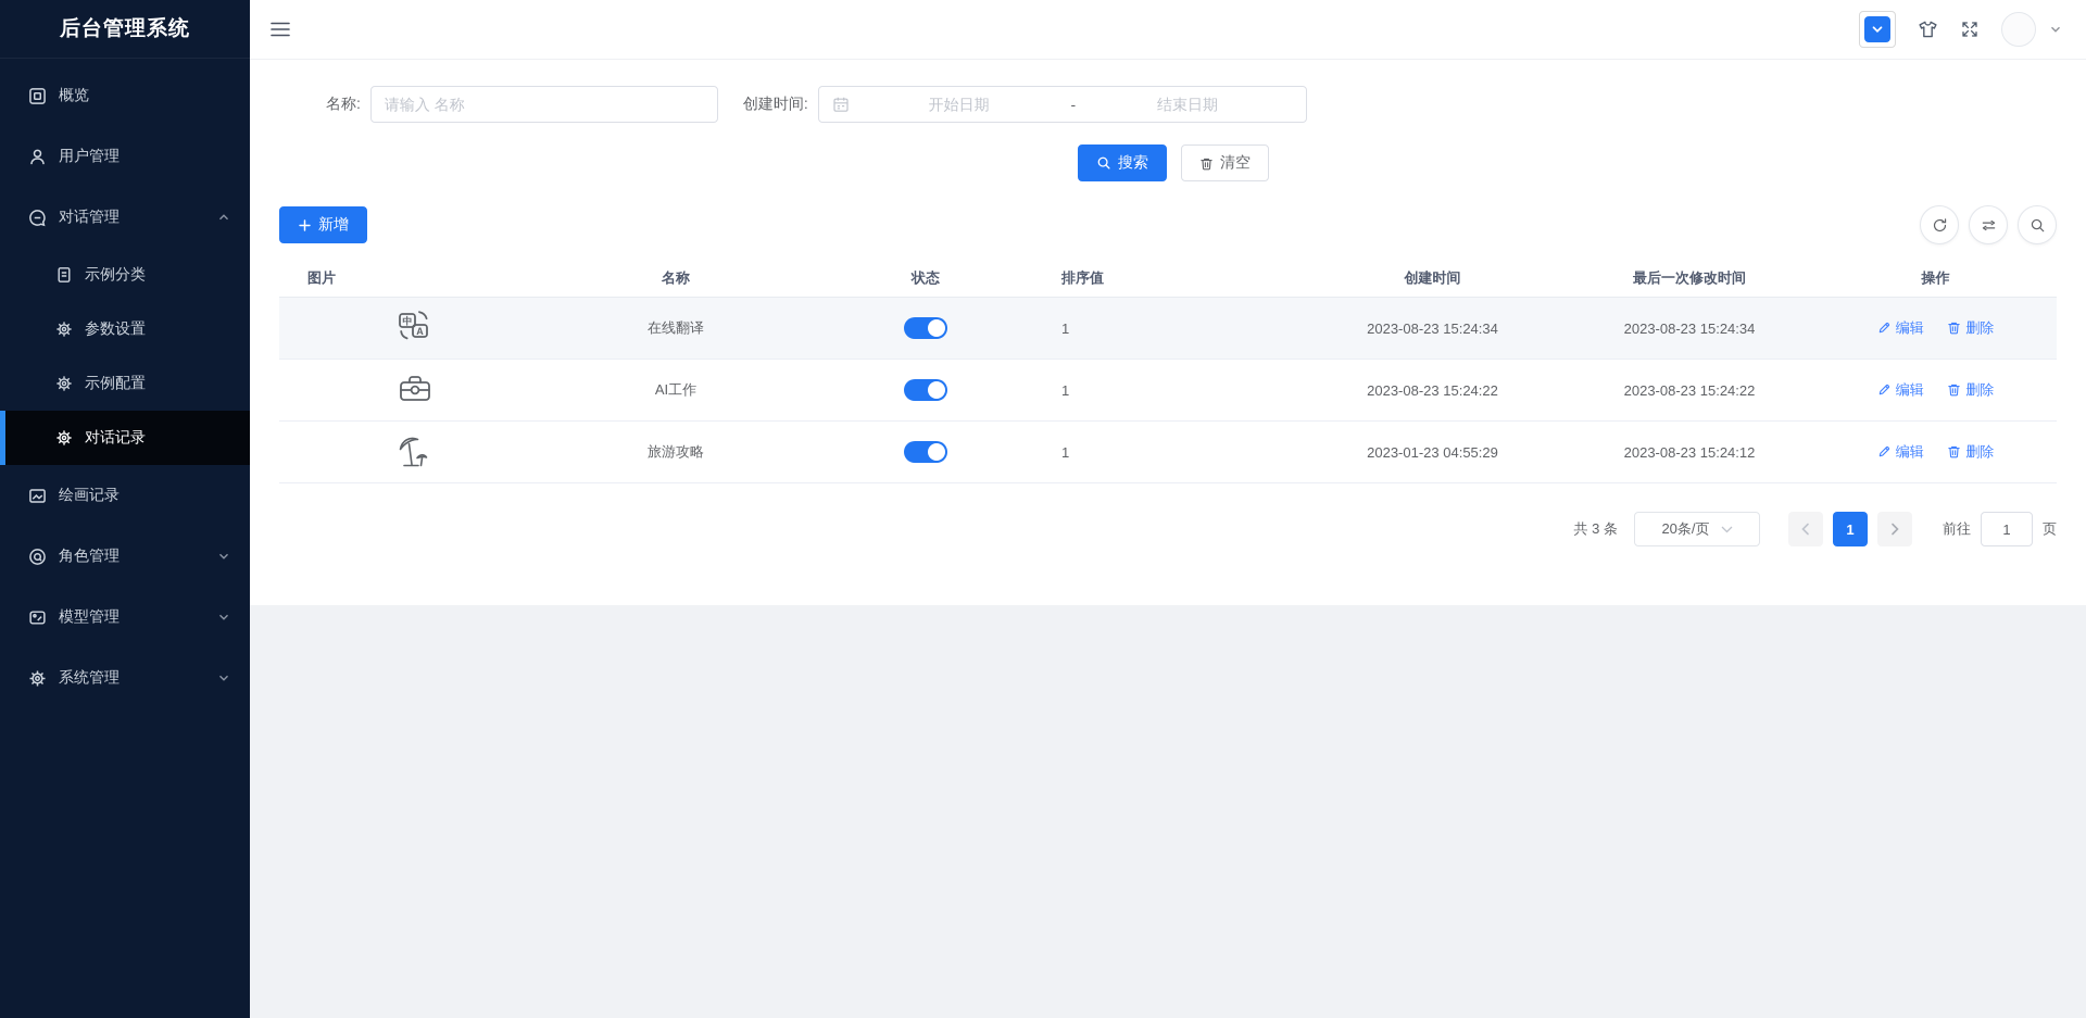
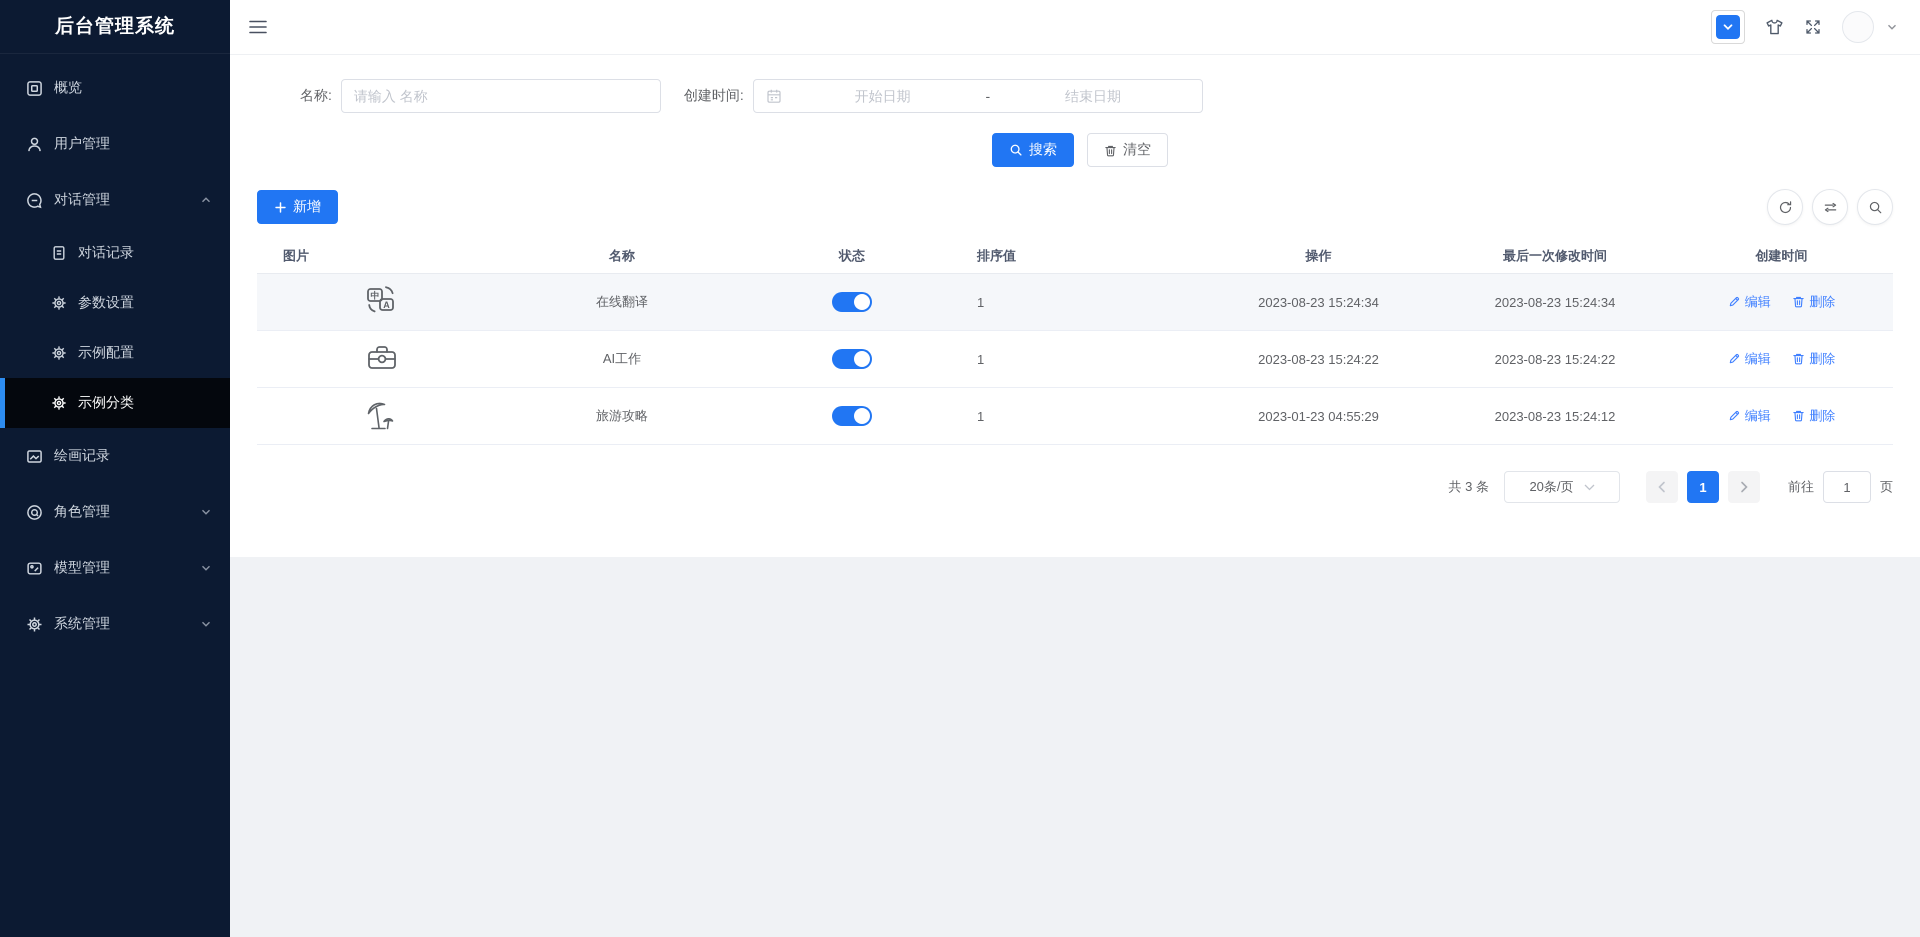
  后台管理系统
  概览
  用户管理
  对话管理
- 示例分类
+ 对话记录
  参数设置
  示例配置
- 对话记录
+ 示例分类
  绘画记录
  角色管理
  模型管理
  系统管理
  名称:
  请输入 名称
  创建时间:
  开始日期
  -
  结束日期
  搜索
  清空
  新增
  图片
  名称
  状态
  排序值
- 创建时间
+ 操作
  最后一次修改时间
- 操作
+ 创建时间
  中
  A
  在线翻译
  1
  2023-08-23 15:24:34
  2023-08-23 15:24:34
  编辑
  删除
  AI工作
  1
  2023-08-23 15:24:22
  2023-08-23 15:24:22
  编辑
  删除
  旅游攻略
  1
  2023-01-23 04:55:29
  2023-08-23 15:24:12
  编辑
  删除
  共 3 条
  20条/页
  1
  前往
  1
  页
